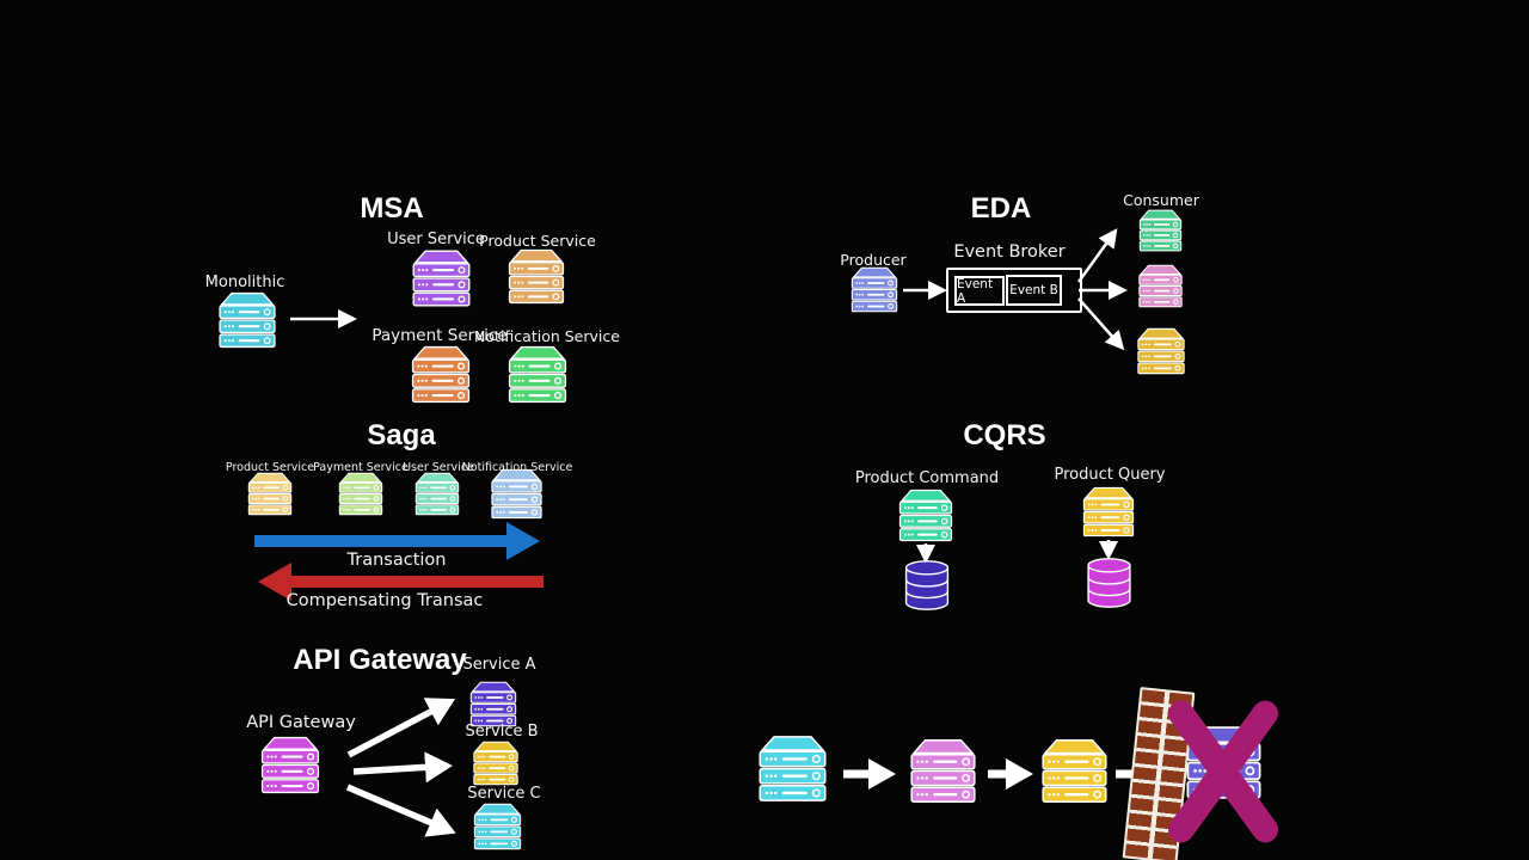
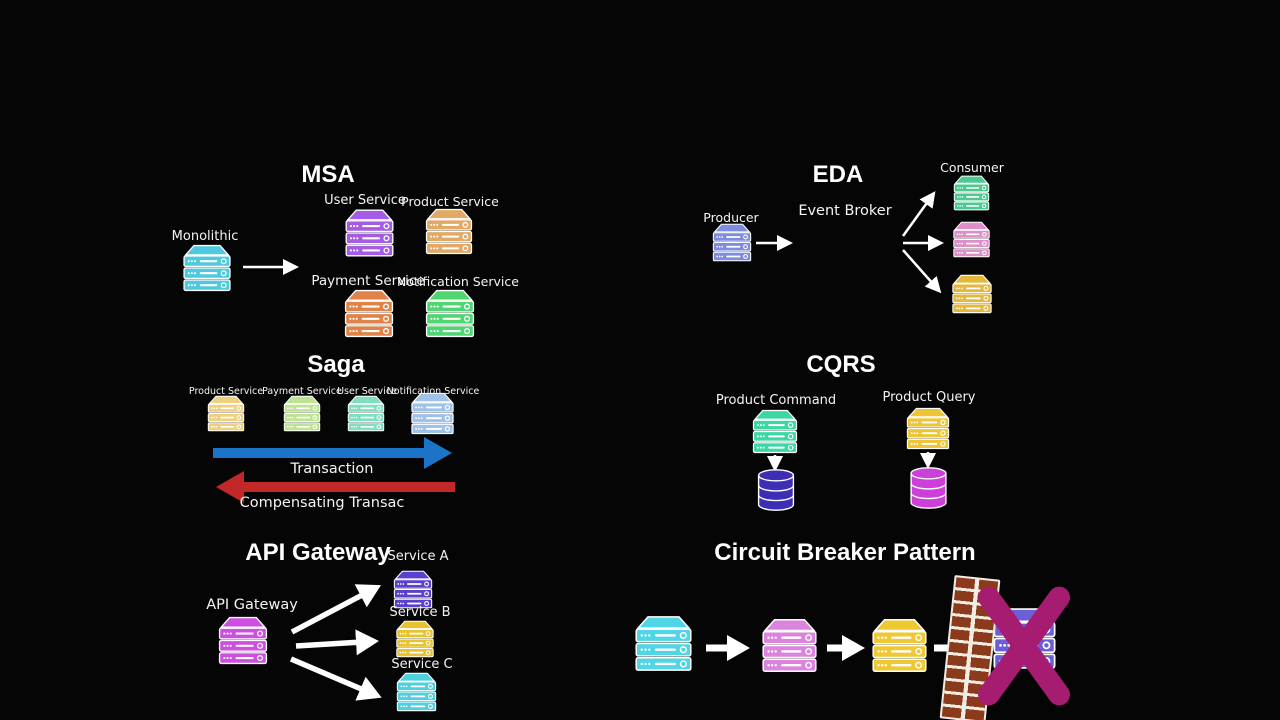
  MSA
  Monolithic
  User Service
  Product Service
  Payment Service
  Notification Service
  EDA
  Producer
  Event Broker
- Event A
- Event B
  Consumer
  Saga
  Product Service
  Payment Service
  User Service
  Notification Service
  Transaction
  Compensating Transac
  CQRS
  Product Command
  Product Query
  API Gateway
  API Gateway
  Service A
  Service B
  Service C
+ Circuit Breaker Pattern
